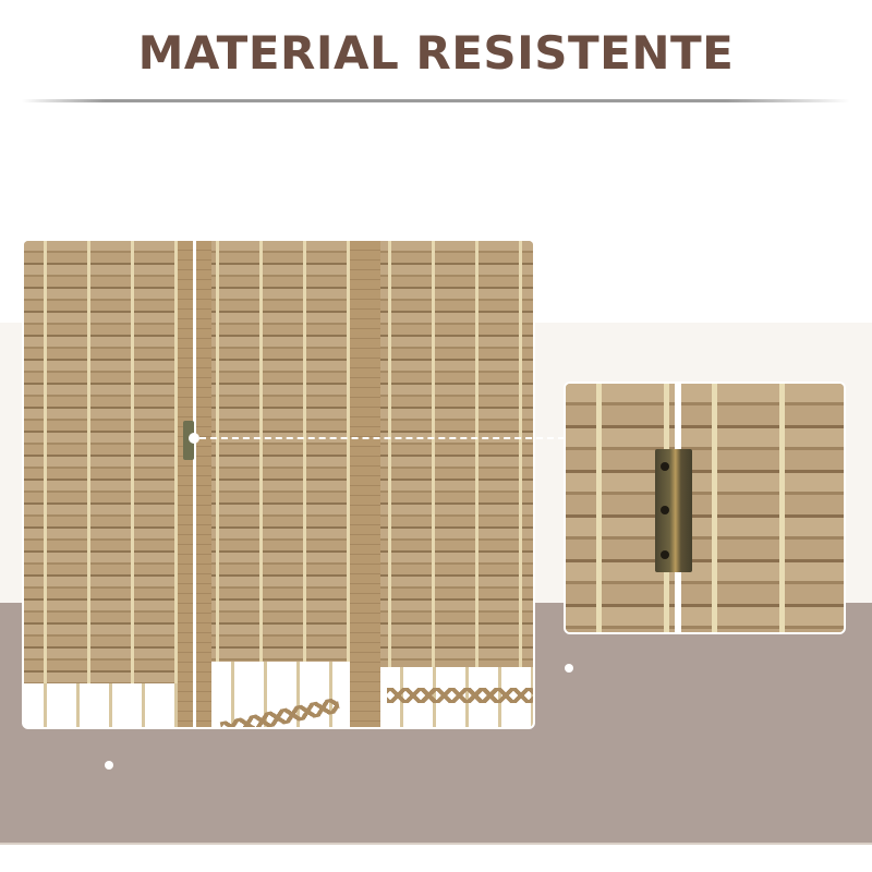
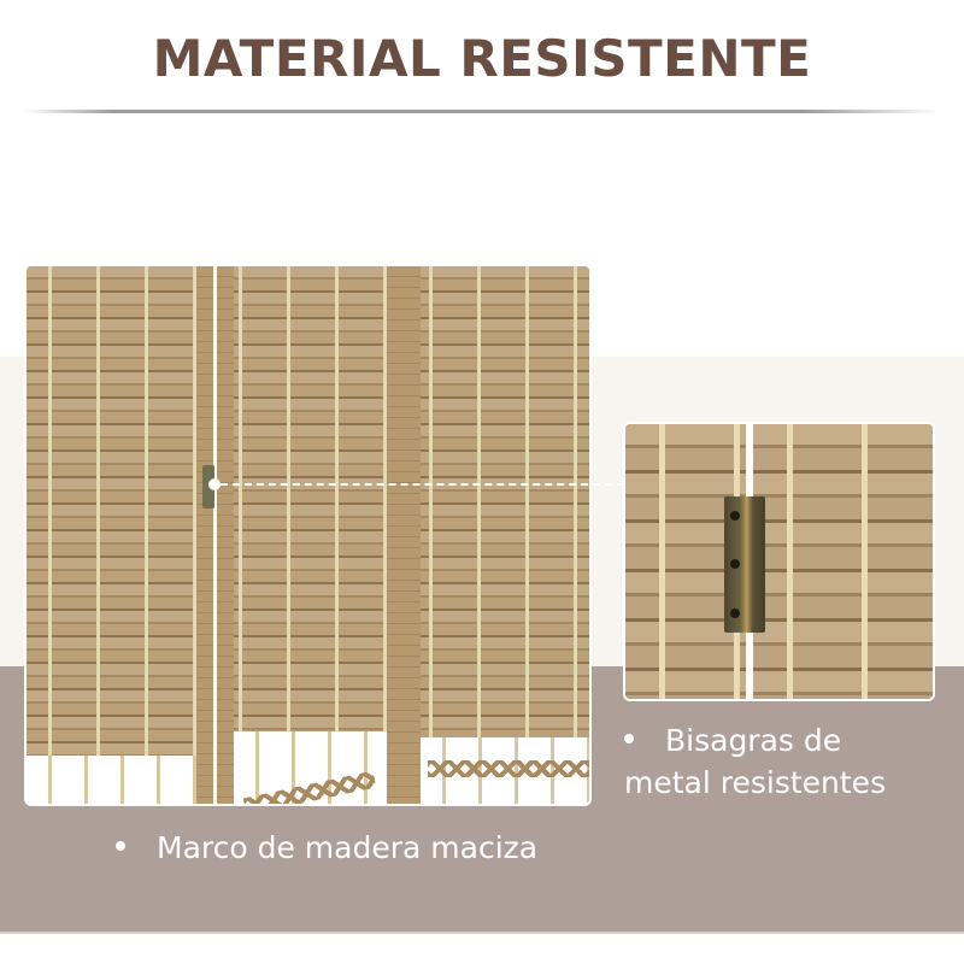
  MATERIAL RESISTENTE
+ Marco de madera maciza
+ Bisagras de
+ metal resistentes
